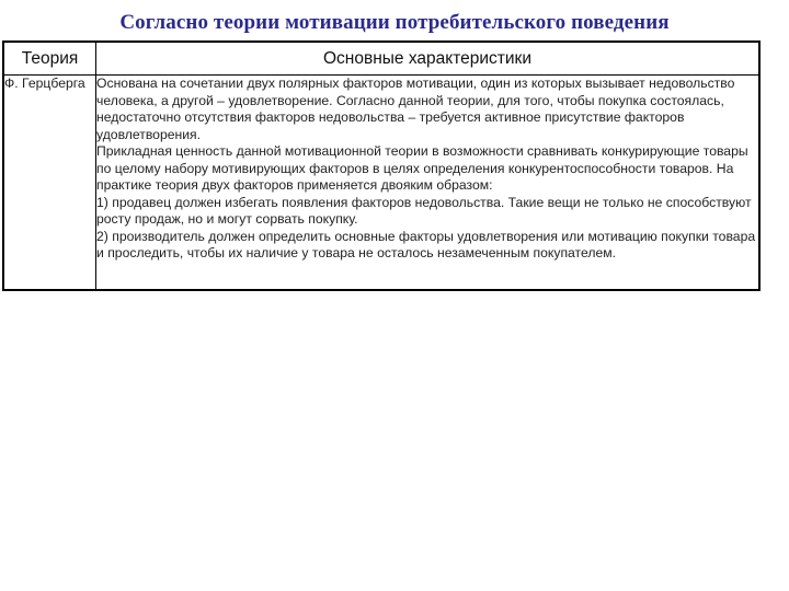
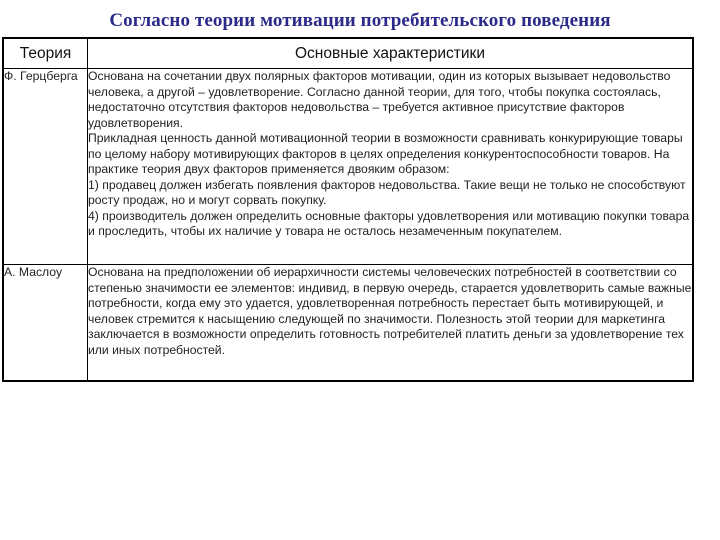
  Согласно теории мотивации потребительского поведения
  Теория	Основные характеристики
- Ф. Герцберга	Основана на сочетании двух полярных факторов мотивации, один из которых вызывает недовольство человека, а другой – удовлетворение. Согласно данной теории, для того, чтобы покупка состоялась, недостаточно отсутствия факторов недовольства – требуется активное присутствие факторов удовлетворения. Прикладная ценность данной мотивационной теории в возможности сравнивать конкурирующие товары по целому набору мотивирующих факторов в целях определения конкурентоспособности товаров. На практике теория двух факторов применяется двояким образом: 1) продавец должен избегать появления факторов недовольства. Такие вещи не только не способствуют росту продаж, но и могут сорвать покупку. 2) производитель должен определить основные факторы удовлетворения или мотивацию покупки товара и проследить, чтобы их наличие у товара не осталось незамеченным покупателем.
+ Ф. Герцберга	Основана на сочетании двух полярных факторов мотивации, один из которых вызывает недовольство человека, а другой – удовлетворение. Согласно данной теории, для того, чтобы покупка состоялась, недостаточно отсутствия факторов недовольства – требуется активное присутствие факторов удовлетворения. Прикладная ценность данной мотивационной теории в возможности сравнивать конкурирующие товары по целому набору мотивирующих факторов в целях определения конкурентоспособности товаров. На практике теория двух факторов применяется двояким образом: 1) продавец должен избегать появления факторов недовольства. Такие вещи не только не способствуют росту продаж, но и могут сорвать покупку. 4) производитель должен определить основные факторы удовлетворения или мотивацию покупки товара и проследить, чтобы их наличие у товара не осталось незамеченным покупателем.
+ А. Маслоу	Основана на предположении об иерархичности системы человеческих потребностей в соответствии со степенью значимости ее элементов: индивид, в первую очередь, старается удовлетворить самые важные потребности, когда ему это удается, удовлетворенная потребность перестает быть мотивирующей, и человек стремится к насыщению следующей по значимости. Полезность этой теории для маркетинга заключается в возможности определить готовность потребителей платить деньги за удовлетворение тех или иных потребностей.
